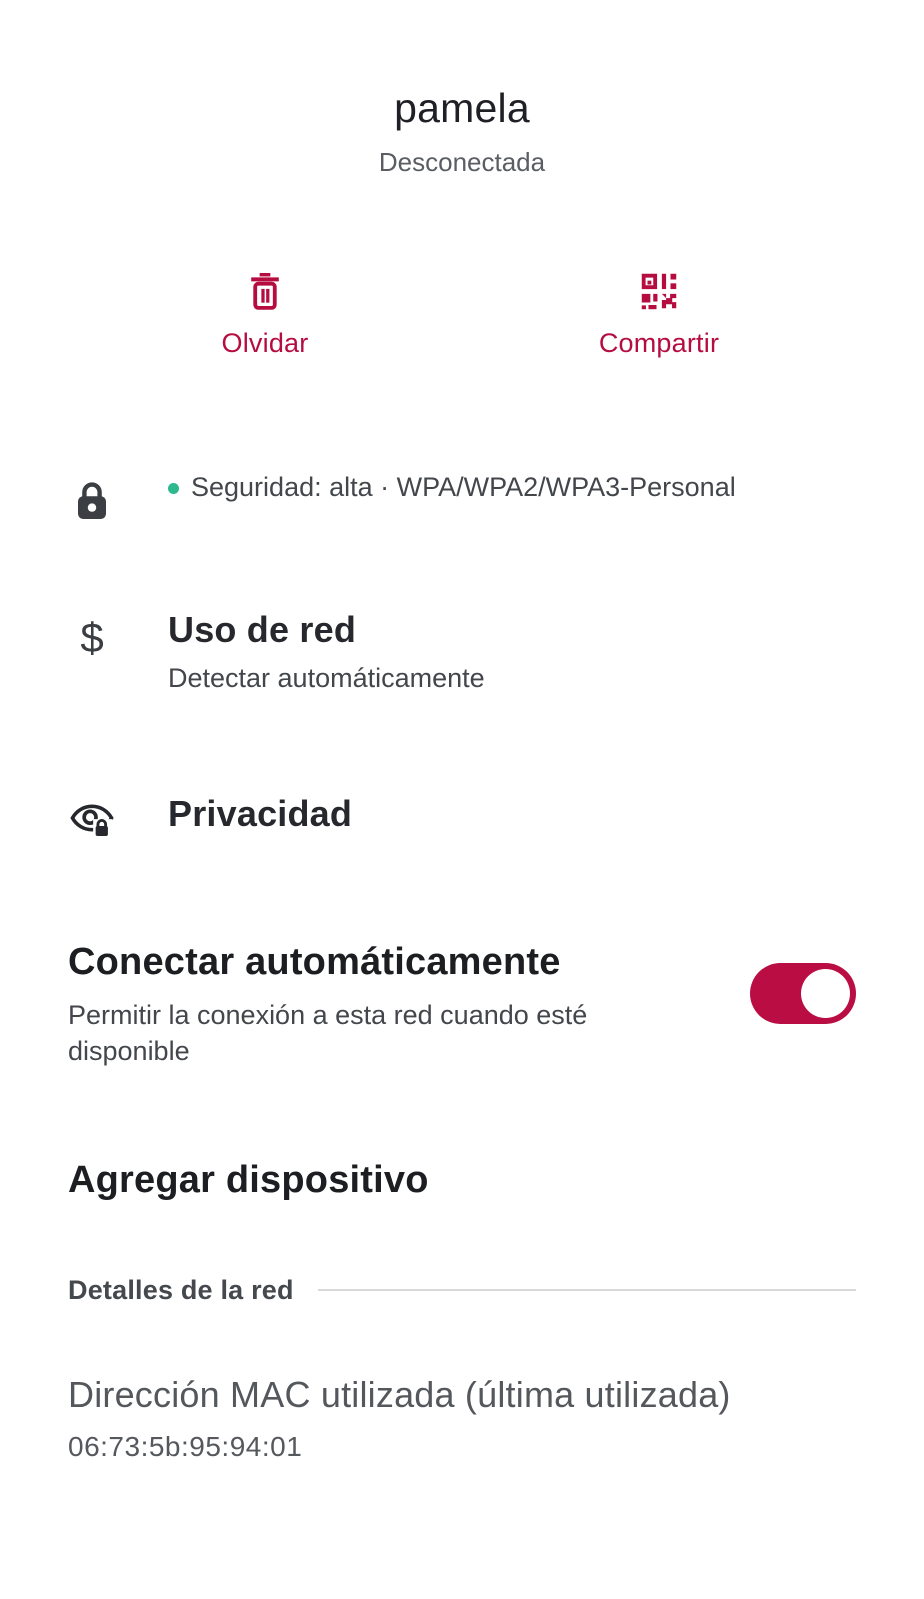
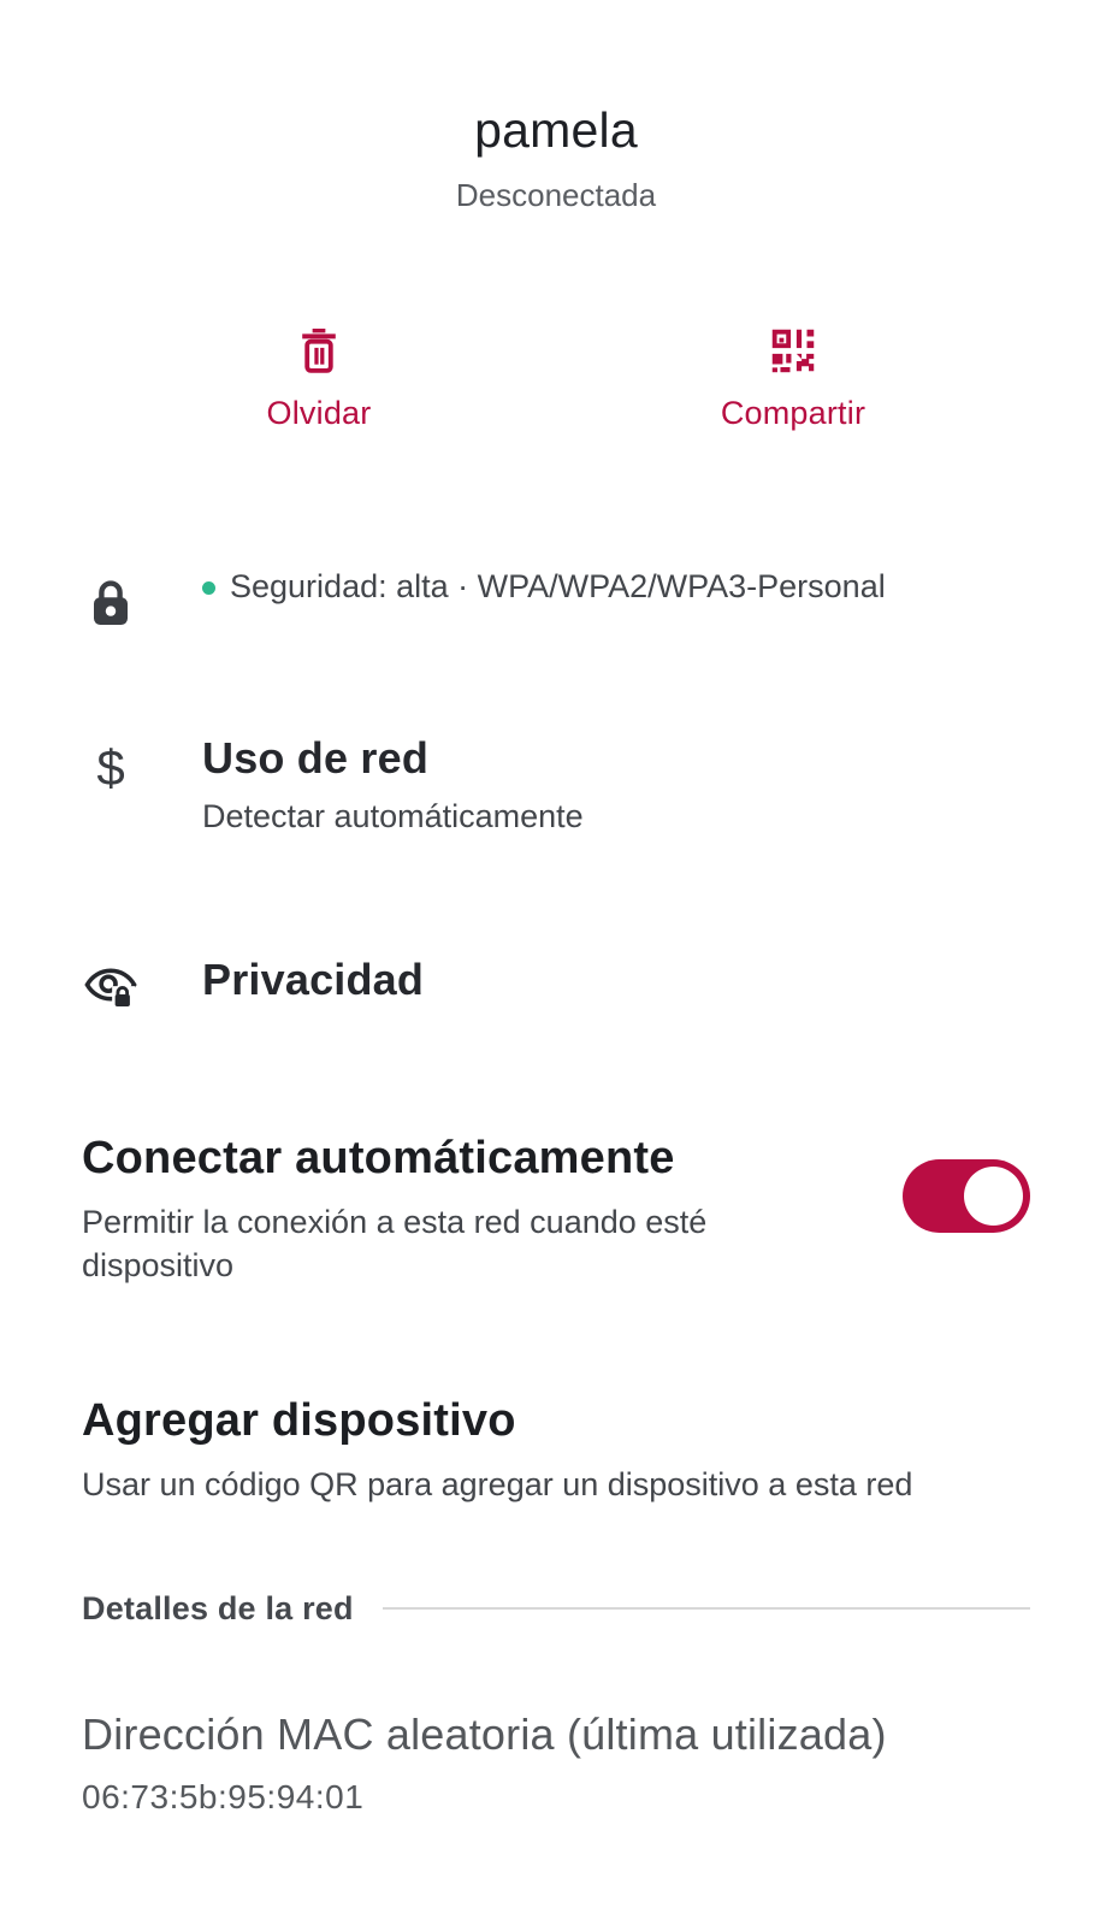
  pamela
  Desconectada
  Olvidar
  Compartir
  Seguridad: alta · WPA/WPA2/WPA3-Personal
  $
  Uso de red
  Detectar automáticamente
  Privacidad
  Conectar automáticamente
- Permitir la conexión a esta red cuando esté disponible
+ Permitir la conexión a esta red cuando esté dispositivo
  Agregar dispositivo
+ Usar un código QR para agregar un dispositivo a esta red
  Detalles de la red
- Dirección MAC utilizada (última utilizada)
+ Dirección MAC aleatoria (última utilizada)
  06:73:5b:95:94:01
